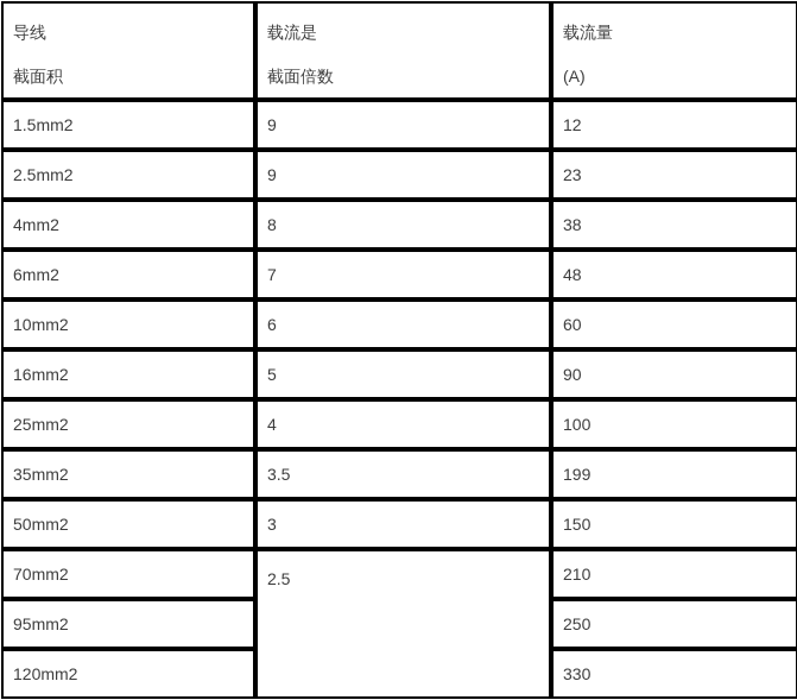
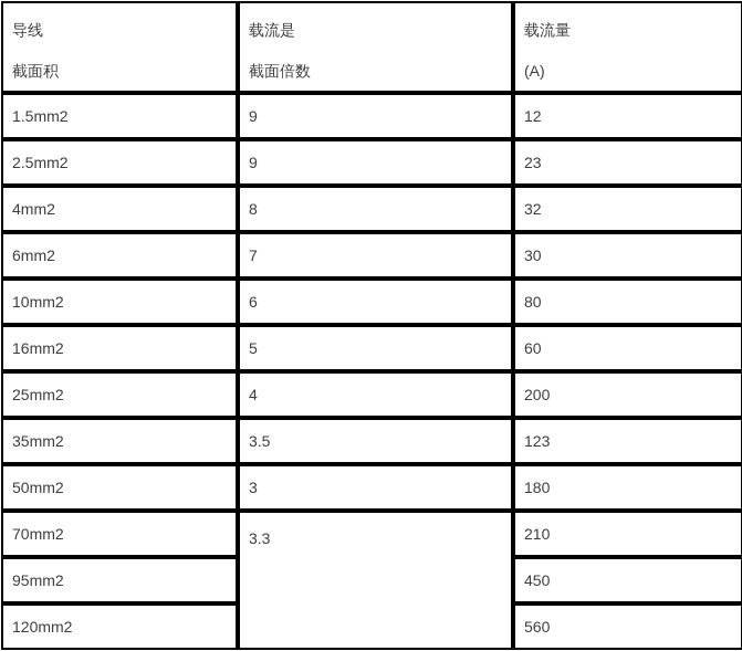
  导线 截面积	载流是 截面倍数	载流量 (A)
  1.5mm2	9	12
  2.5mm2	9	23
- 4mm2	8	38
+ 4mm2	8	32
- 6mm2	7	48
+ 6mm2	7	30
- 10mm2	6	60
+ 10mm2	6	80
- 16mm2	5	90
+ 16mm2	5	60
- 25mm2	4	100
+ 25mm2	4	200
- 35mm2	3.5	199
+ 35mm2	3.5	123
- 50mm2	3	150
+ 50mm2	3	180
- 70mm2	2.5	210
+ 70mm2	3.3	210
- 95mm2	250
+ 95mm2	450
- 120mm2	330
+ 120mm2	560
